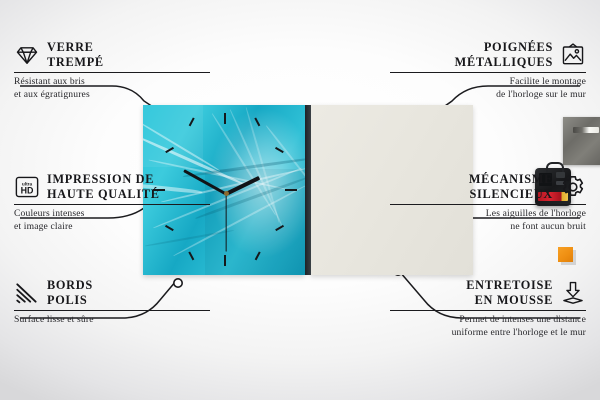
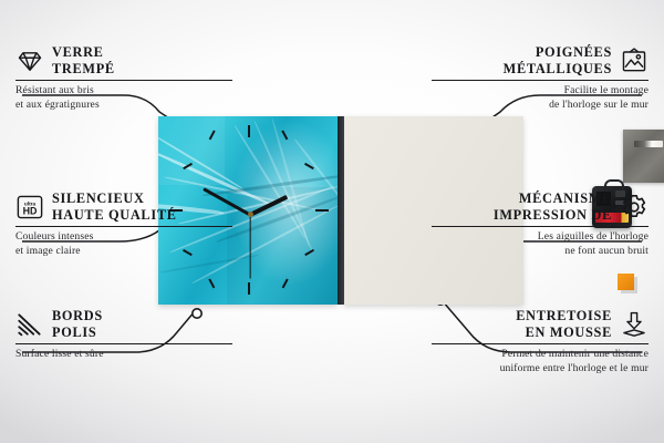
  VERRE
  TREMPÉ
  Résistant aux bris
  et aux égratignures
  HD
- IMPRESSION DE
+ SILENCIEUX
  HAUTE QUALITÉ
  Couleurs intenses
  et image claire
  BORDS
  POLIS
  Surface lisse et sûre
  POIGNÉES
  MÉTALLIQUES
  Facilite le montage
  de l'horloge sur le mur
  MÉCANISME
- SILENCIEUX
+ IMPRESSION DE
  Les aiguilles de l'horloge
  ne font aucun bruit
  ENTRETOISE
  EN MOUSSE
- Permet de intenses une distance
+ Permet de maintenir une distance
  uniforme entre l'horloge et le mur
